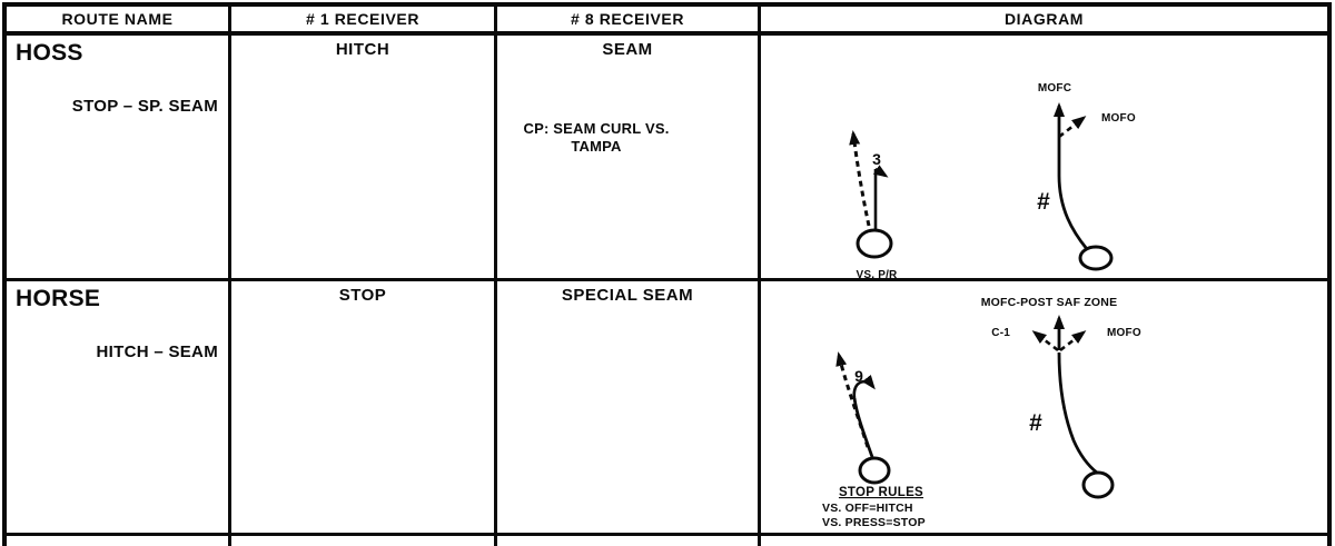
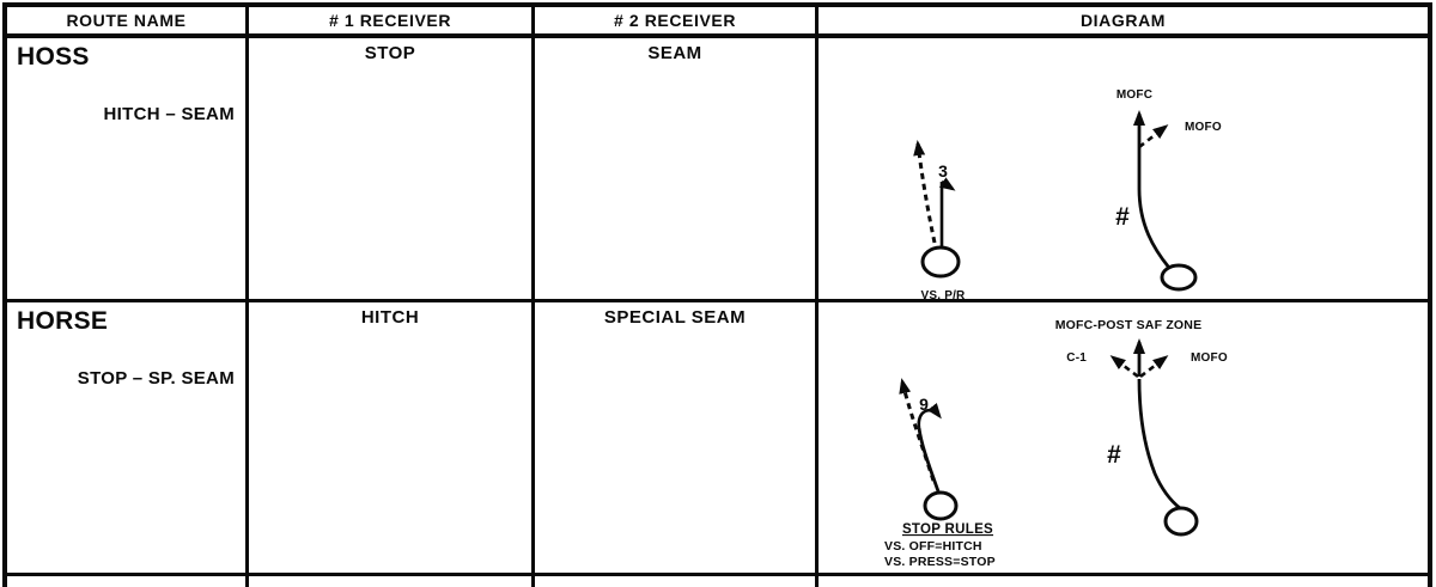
  ROUTE NAME
  # 1 RECEIVER
- # 8 RECEIVER
+ # 2 RECEIVER
  DIAGRAM
  HOSS
- STOP – SP. SEAM
+ HITCH – SEAM
- HITCH
+ STOP
  SEAM
- CP: SEAM CURL VS. TAMPA
  3
  VS. P/R
  MOFC
  MOFO
  #
  HORSE
- HITCH – SEAM
+ STOP – SP. SEAM
- STOP
+ HITCH
  SPECIAL SEAM
  9
  STOP RULES
  VS. OFF=HITCH
  VS. PRESS=STOP
  MOFC-POST SAF ZONE
  C-1
  MOFO
  #
